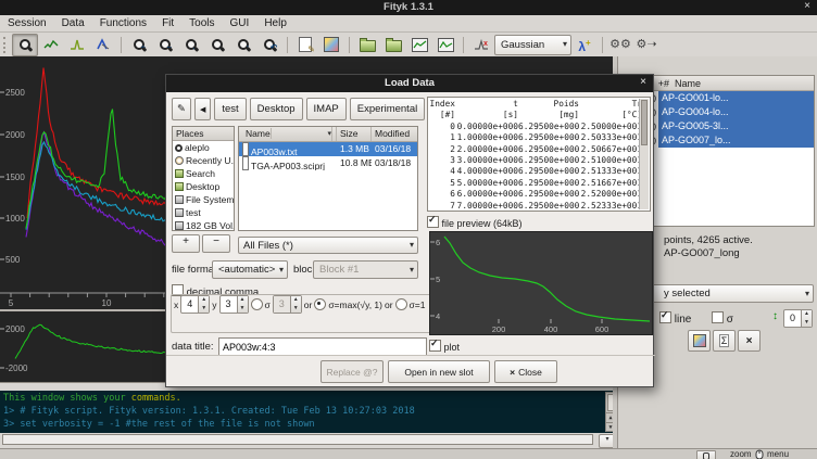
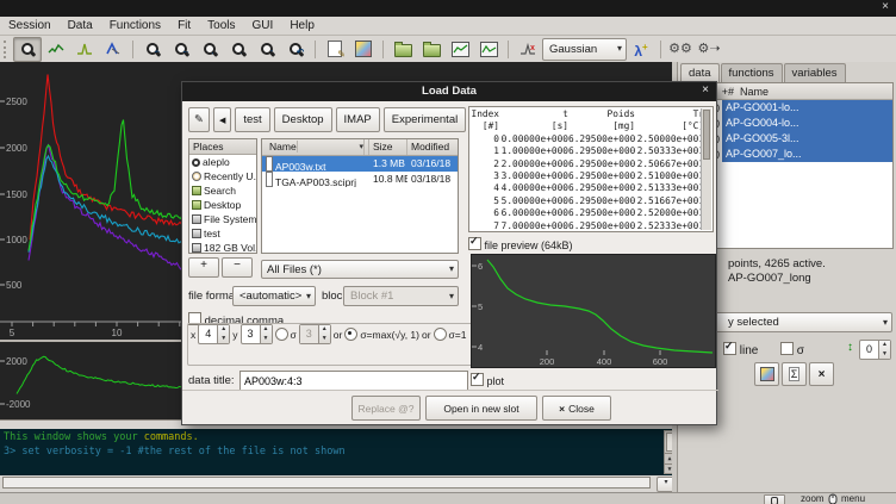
- Fityk 1.3.1
  ×
  Session
  Data
  Functions
  Fit
  Tools
  GUI
  Help
  Gaussian
  ▾
  λ+
  ⚙⚙
  ⚙➝
  2500
  2000
  1500
  1000
  500
  5
  10
  2000
  -2000
  This window shows your commands.
- 1> # Fityk script. Fityk version: 1.3.1. Created: Tue Feb 13 10:27:03 2018
  3> set verbosity = -1 #the rest of the file is not shown
  zoom
  menu
+ data
+ functions
+ variables
  +#
  Name
  AP-GO001-lo...
  AP-GO004-lo...
  AP-GO005-3l...
  AP-GO007_lo...
  points, 4265 active.
  AP-GO007_long
  y selected
  ▾
  ✓
  line
  σ
  ↕
  0
  Σ
  ×
  Load Data
  ×
  ✎
  test
  Desktop
  IMAP
  Experimental
  Places
  aleplo
  Recently U.
  Search
  Desktop
  File System
  test
  182 GB Vol
  +
  −
  Name
  Size
  Modified
  AP003w.txt
  1.3 MB
  03/16/18
  TGA-AP003.sciprj
  10.8 MB
  03/18/18
  All Files (*)
  ▾
  file form
  <automatic>
  ▾
  Block #1
  ▾
  decimal comma
  x
  4
  y
  3
  σ
  3
  or
  σ=max(√y, 1)
  or
  σ=1
  data title:
  AP003w:4:3
  Index
  t
  Poids
  [#]
  [s]
  [mg]
  [°C
  0
  0.00000e+000
  6.29500e+000
  2.50000e+00
  1
  1.00000e+000
  6.29500e+000
  2.50333e+00
  2
  2.00000e+000
  6.29500e+000
  2.50667e+00
  3
  3.00000e+000
  6.29500e+000
  2.51000e+00
  4
  4.00000e+000
  6.29500e+000
  2.51333e+00
  5
  5.00000e+000
  6.29500e+000
  2.51667e+00
  6
  6.00000e+000
  6.29500e+000
  2.52000e+00
  7
  7.00000e+000
  6.29500e+000
  2.52333e+00
  ✓
  file preview (64kB)
  6
  5
  4
  200
  400
  600
  ✓
  plot
  Replace @?
  Open in new slot
  ×
  Close
